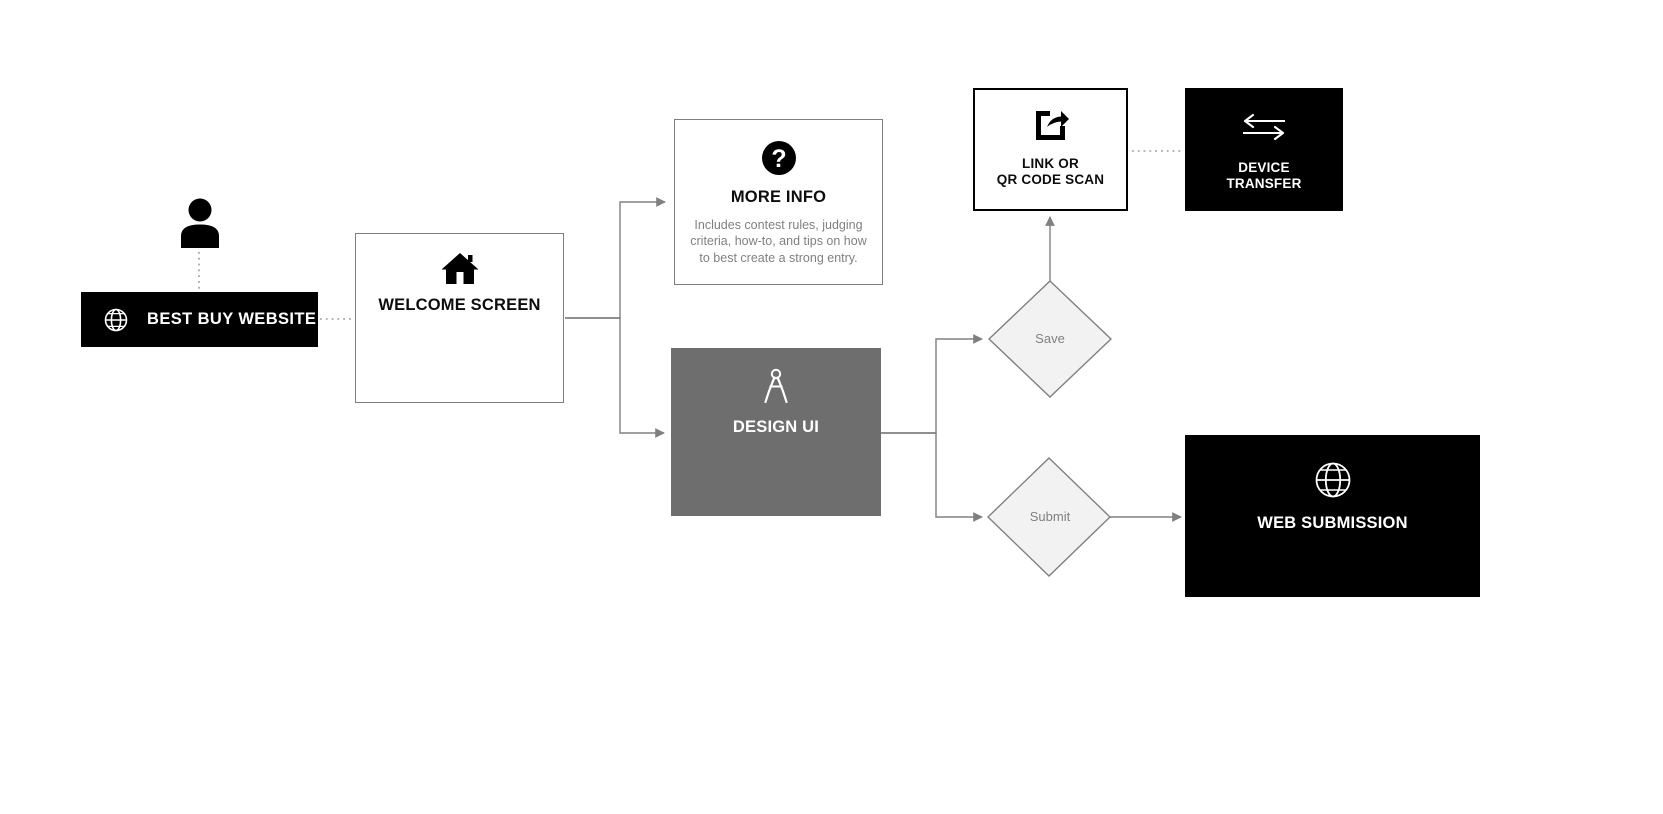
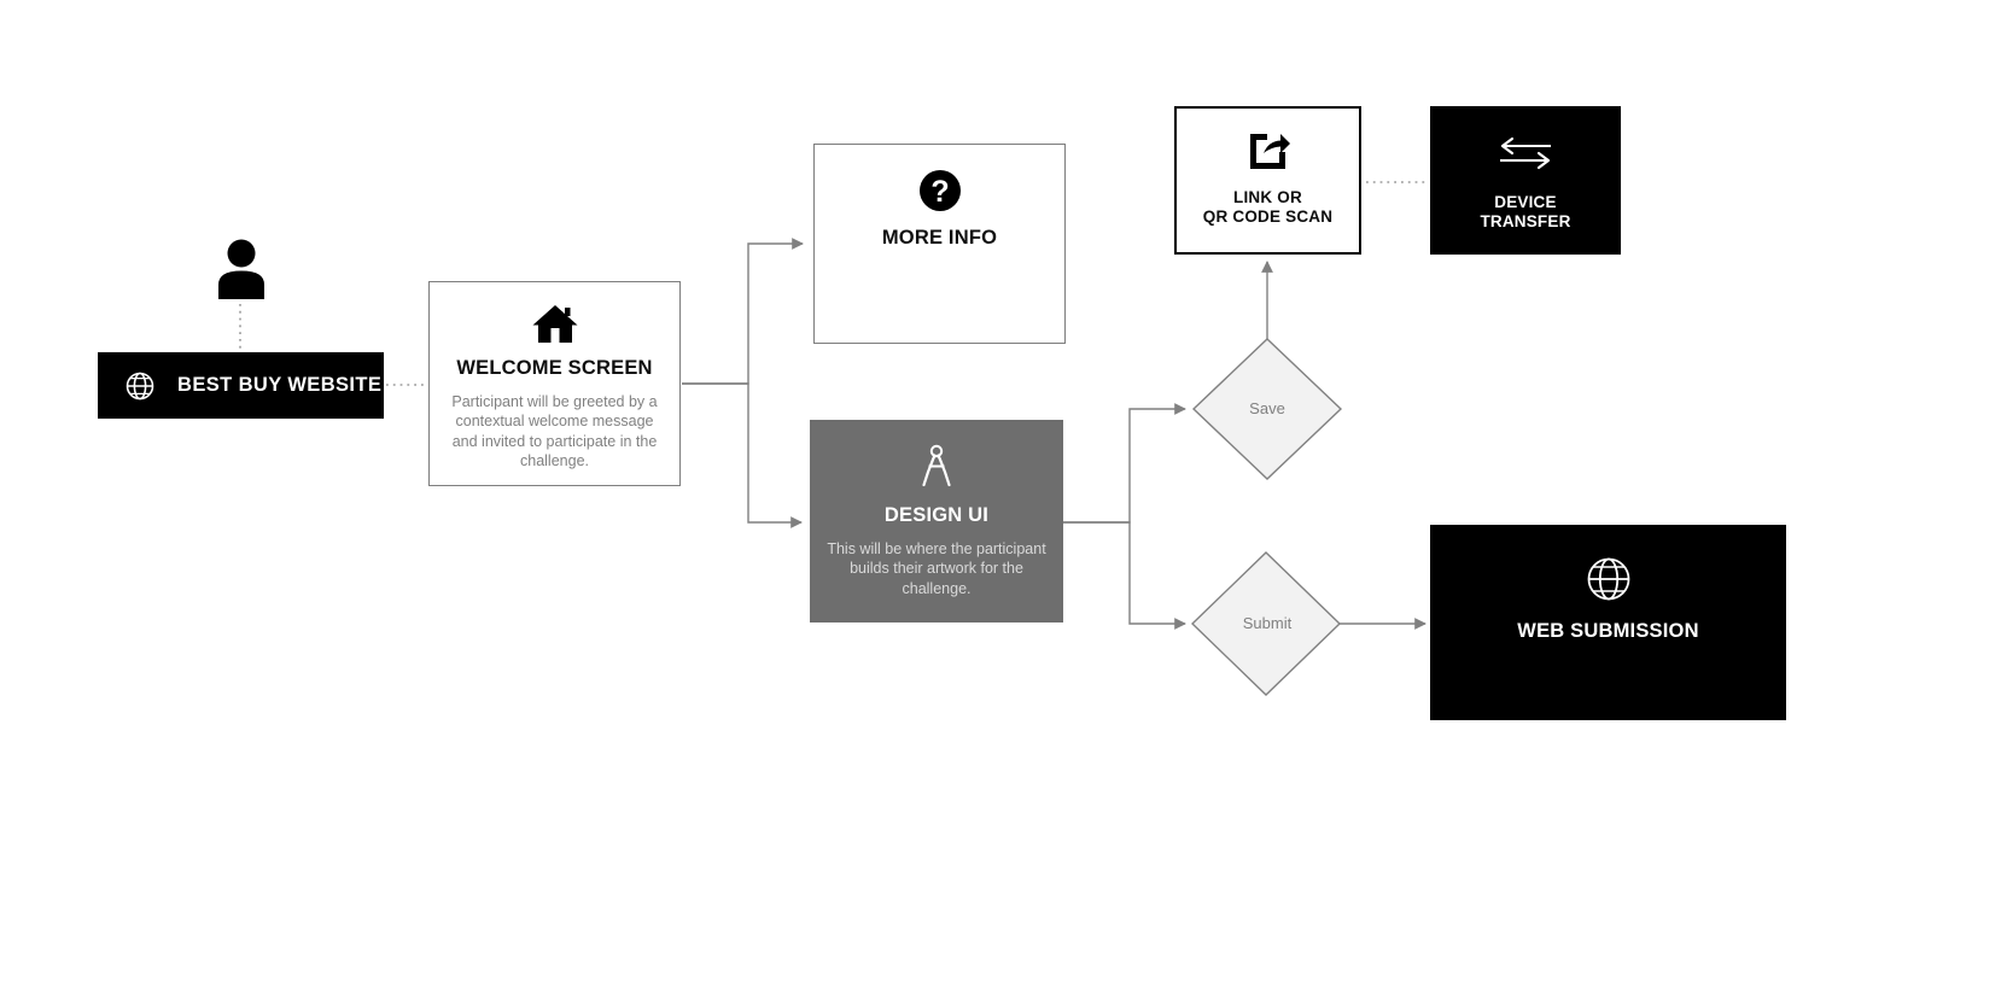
  Save
  Submit
  BEST BUY WEBSITE
  WELCOME SCREEN
+ Participant will be greeted by a contextual welcome message and invited to participate in the challenge.
  ?
  MORE INFO
- Includes contest rules, judging criteria, how-to, and tips on how to best create a strong entry.
  DESIGN UI
+ This will be where the participant builds their artwork for the challenge.
  LINK OR
  QR CODE SCAN
  DEVICE
  TRANSFER
  WEB SUBMISSION
